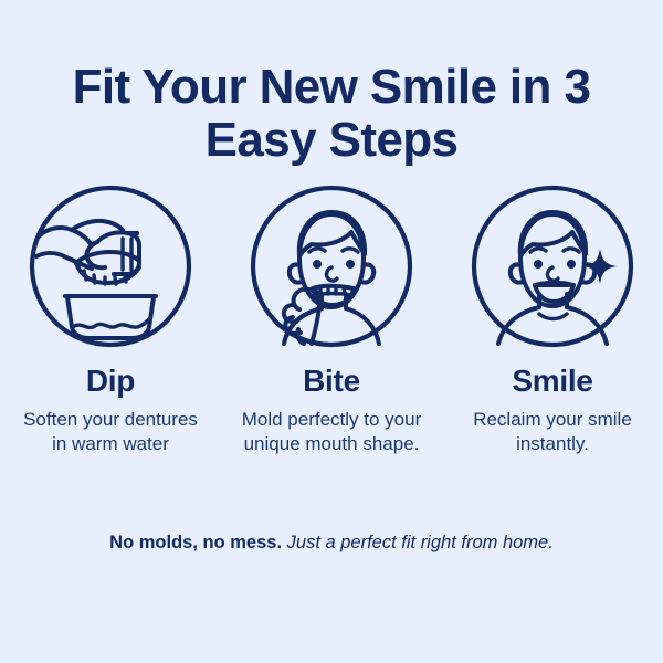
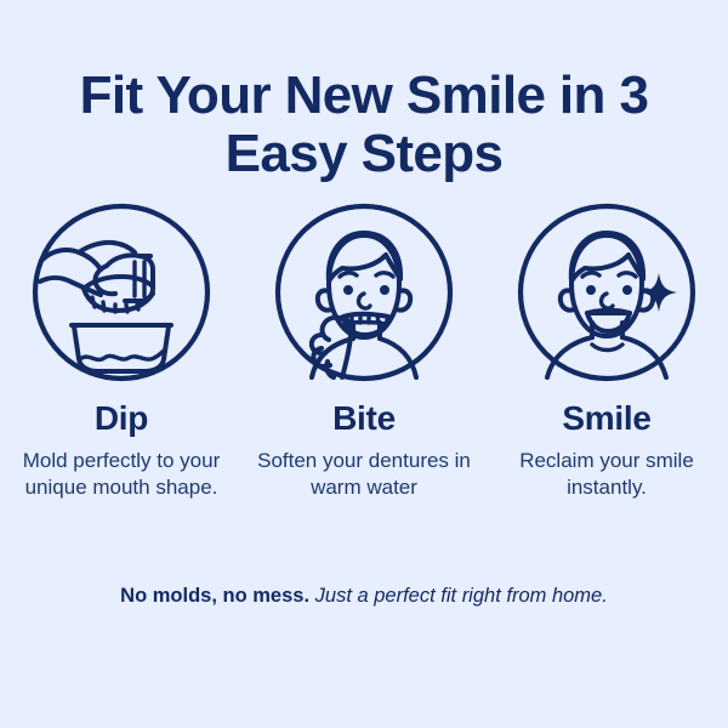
  Fit Your New Smile in 3
  Easy Steps
  Dip
- Soften your dentures in warm water
+ Mold perfectly to your unique mouth shape.
  Bite
- Mold perfectly to your unique mouth shape.
+ Soften your dentures in warm water
  Smile
  Reclaim your smile instantly.
  No molds, no mess. Just a perfect fit right from home.
